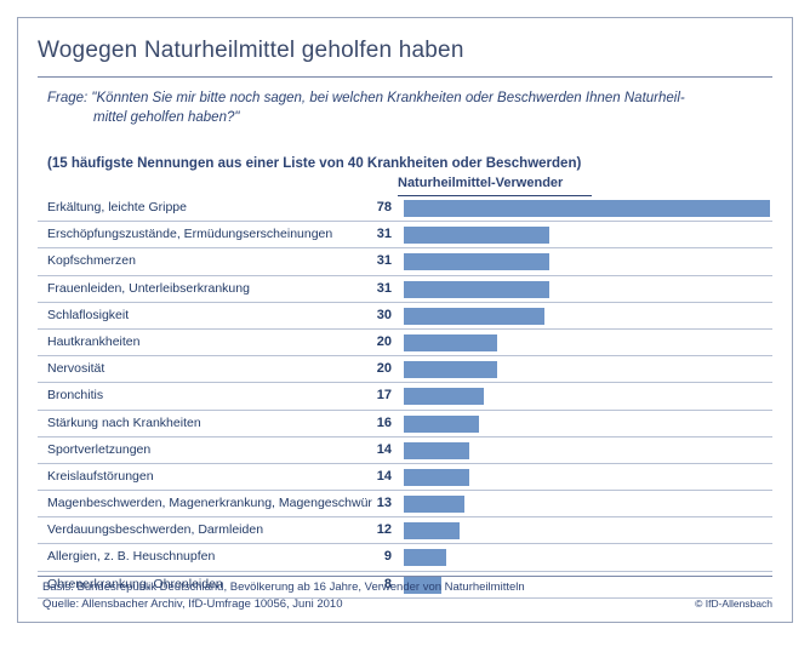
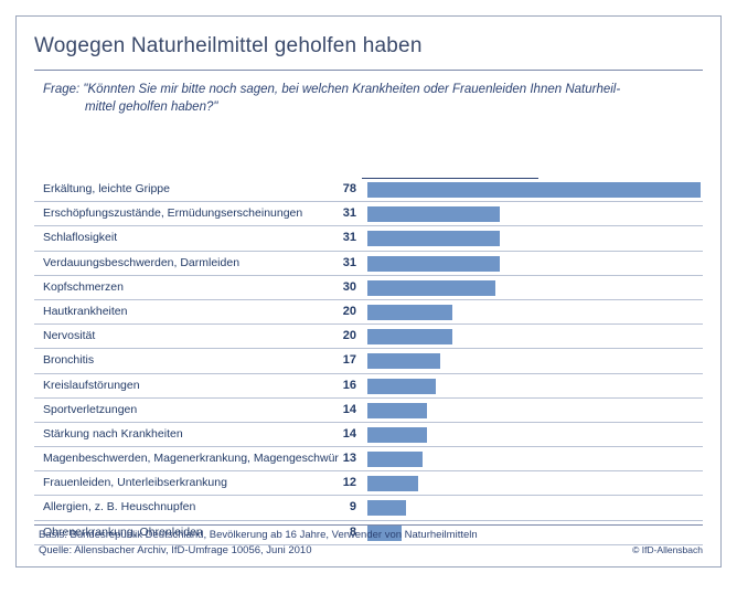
  Wogegen Naturheilmittel geholfen haben
- Frage: "Könnten Sie mir bitte noch sagen, bei welchen Krankheiten oder Beschwerden Ihnen Naturheil-
+ Frage: "Könnten Sie mir bitte noch sagen, bei welchen Krankheiten oder Frauenleiden Ihnen Naturheil-
  mittel geholfen haben?"
- (15 häufigste Nennungen aus einer Liste von 40 Krankheiten oder Beschwerden)
- Naturheilmittel-Verwender
  Erkältung, leichte Grippe
  78
  Erschöpfungszustände, Ermüdungserscheinungen
  31
- Kopfschmerzen
+ Schlaflosigkeit
  31
- Frauenleiden, Unterleibserkrankung
+ Verdauungsbeschwerden, Darmleiden
  31
- Schlaflosigkeit
+ Kopfschmerzen
  30
  Hautkrankheiten
  20
  Nervosität
  20
  Bronchitis
  17
- Stärkung nach Krankheiten
+ Kreislaufstörungen
  16
  Sportverletzungen
  14
- Kreislaufstörungen
+ Stärkung nach Krankheiten
  14
  Magenbeschwerden, Magenerkrankung, Magengeschwür
  13
- Verdauungsbeschwerden, Darmleiden
+ Frauenleiden, Unterleibserkrankung
  12
  Allergien, z. B. Heuschnupfen
  9
  Ohrenerkrankung, Ohrenleiden
  8
  Basis: Bundesrepublik Deutschland, Bevölkerung ab 16 Jahre, Verwender von Naturheilmitteln
  Quelle: Allensbacher Archiv, IfD-Umfrage 10056, Juni 2010
  © IfD-Allensbach
